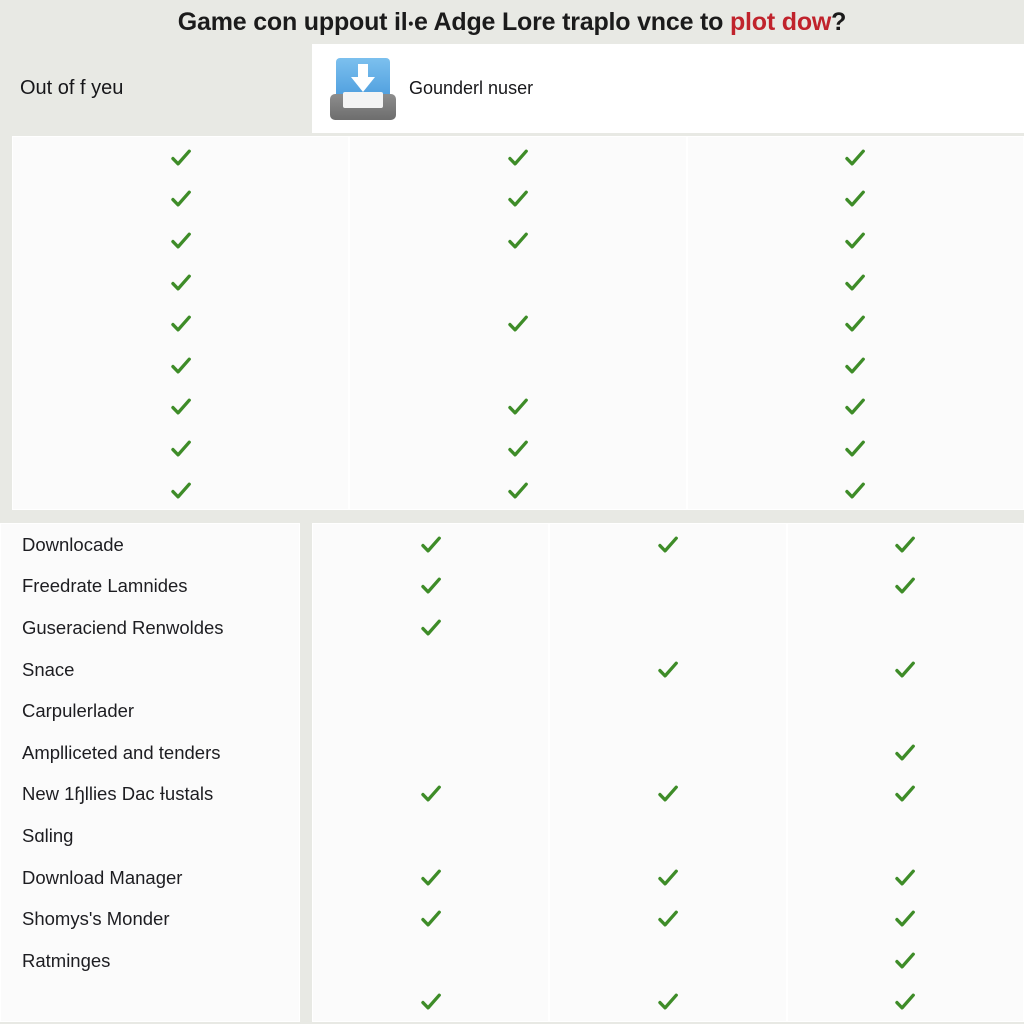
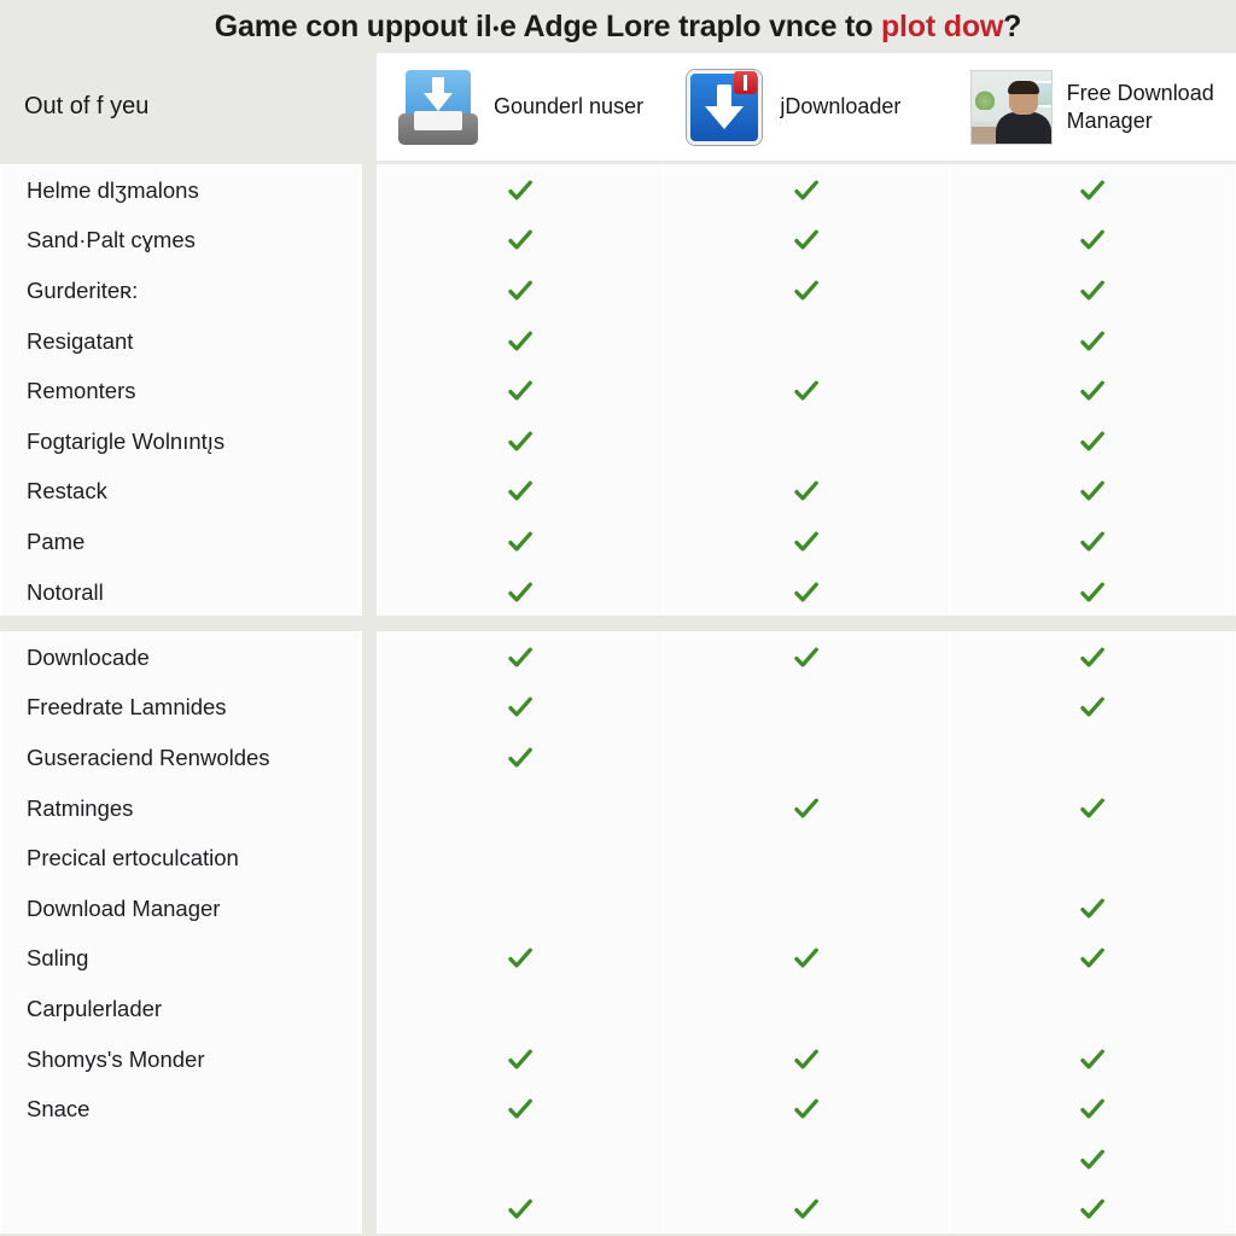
  Game con uppout il‧e Adge Lore traplo vnce to plot dow?
  Out of f yeu
  Gounderl nuser
+ jDownloader
+ Free Download Manager
+ Helme dlʒmalons
+ Sand·Palt cɣmes
+ Gurderiteʀ:
+ Resigatant
+ Remonters
+ Fogtarigle Wolnıntı̨s
+ Restack
+ Pame
+ Notorall
  Downlocade
  Freedrate Lamnides
  Guseraciend Renwoldes
- Snace
+ Ratminges
+ Precical ertoculcation
- Carpulerlader
+ Download Manager
- Amplliceted and tenders
- New 1ɧllies Dac Ɨustals
  Sɑling
- Download Manager
+ Carpulerlader
  Shomys's Monder
- Ratminges
+ Snace
